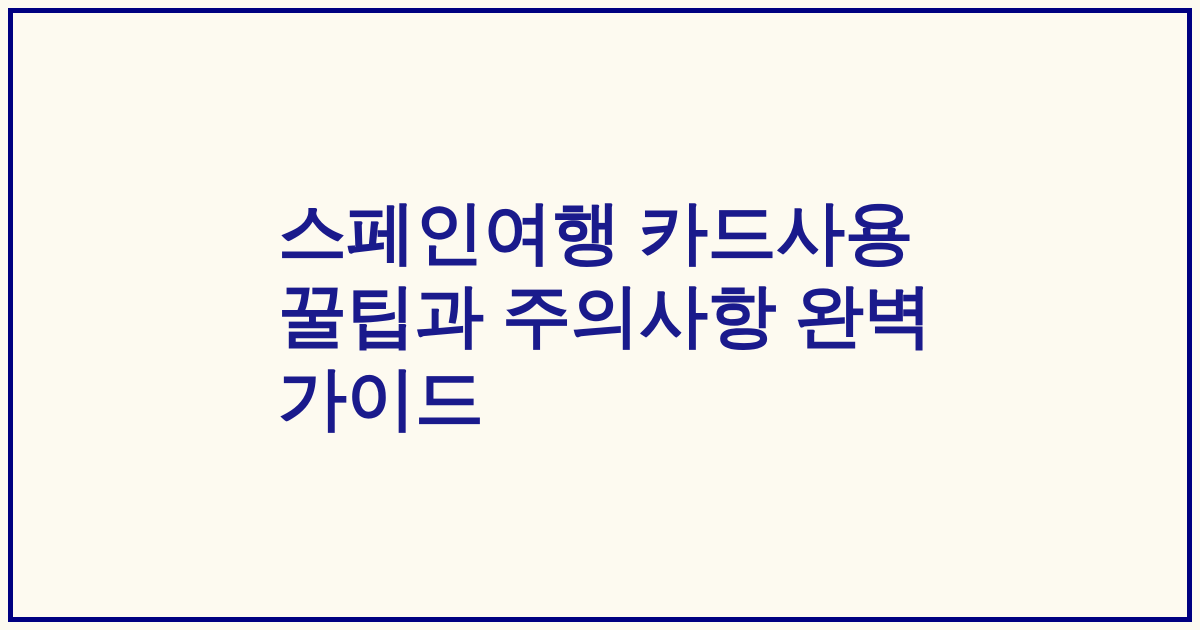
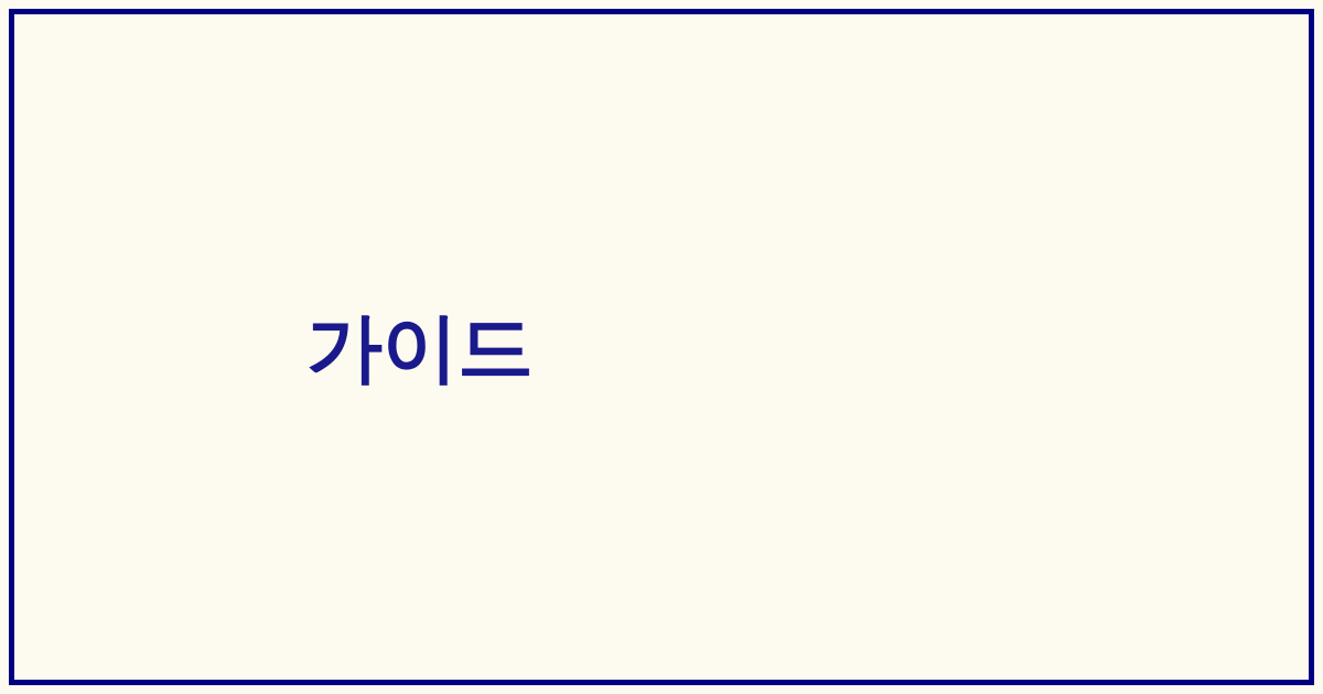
- 스페인여행 카드사용
- 꿀팁과 주의사항 완벽
  가이드
